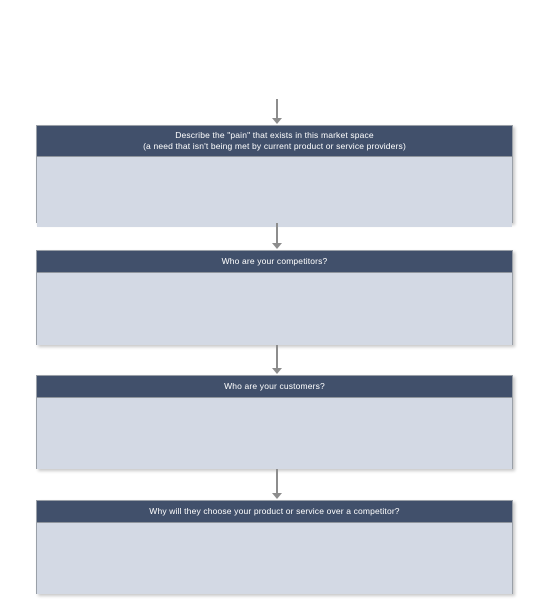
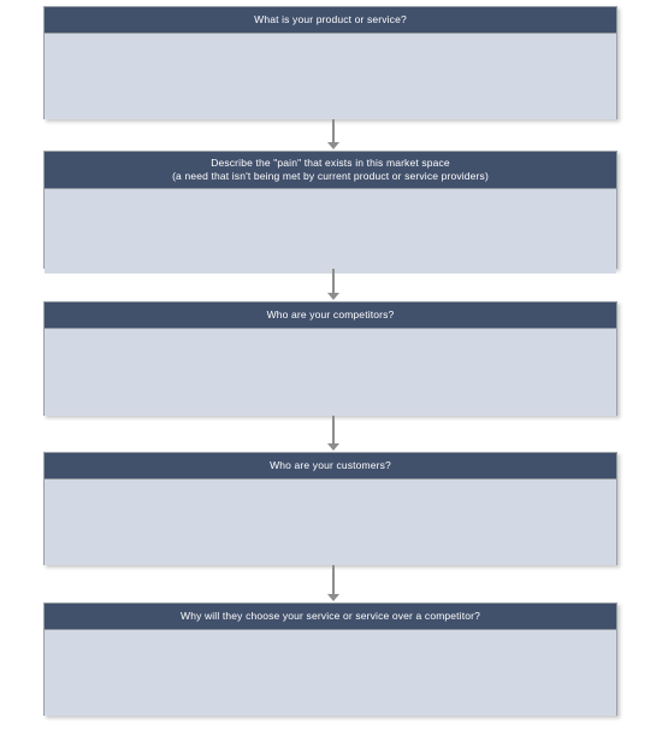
+ What is your product or service?
  Describe the "pain" that exists in this market space
  (a need that isn't being met by current product or service providers)
  Who are your competitors?
  Who are your customers?
- Why will they choose your product or service over a competitor?
+ Why will they choose your service or service over a competitor?
